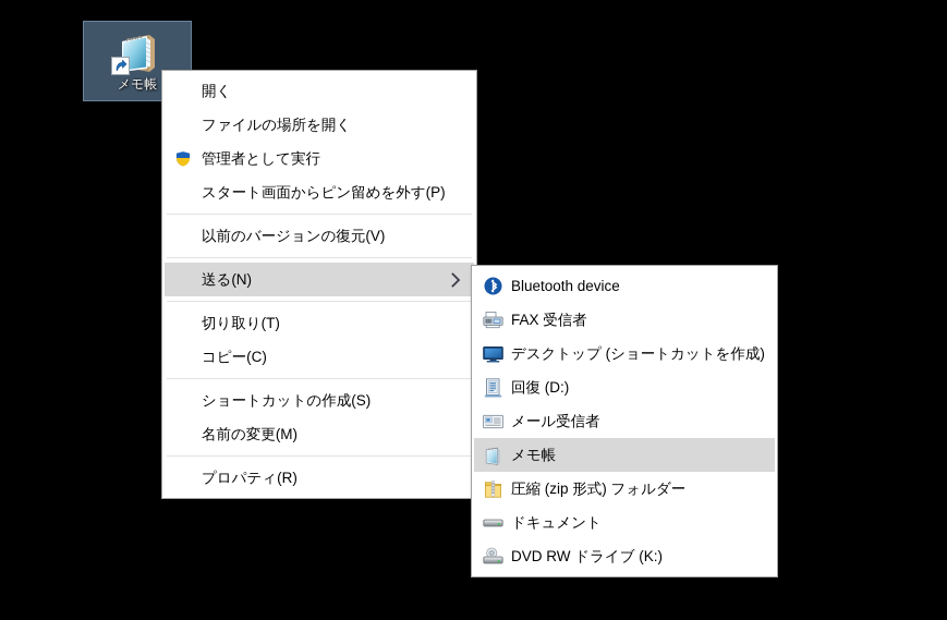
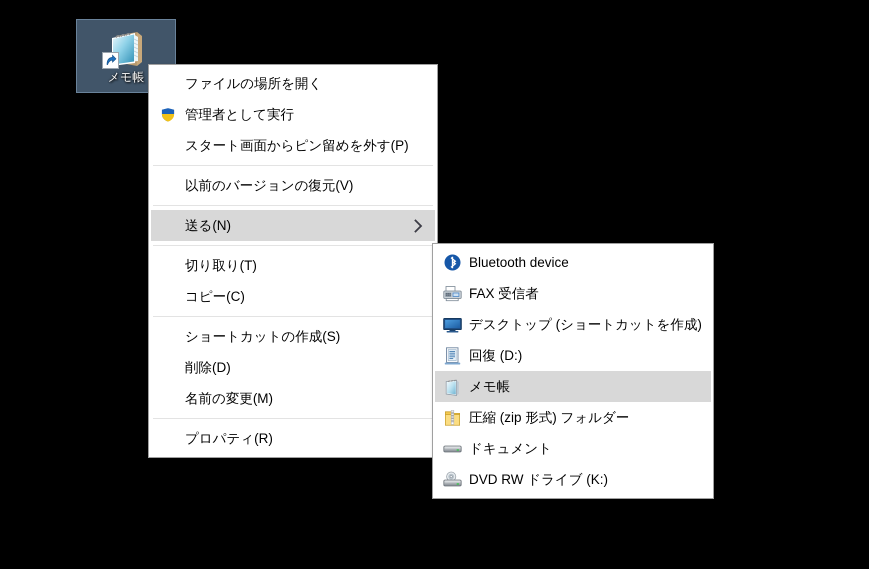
  メモ帳
- 開く
  ファイルの場所を開く
  管理者として実行
  スタート画面からピン留めを外す(P)
  以前のバージョンの復元(V)
  送る(N)
  切り取り(T)
  コピー(C)
  ショートカットの作成(S)
+ 削除(D)
  名前の変更(M)
  プロパティ(R)
  Bluetooth device
  FAX 受信者
  デスクトップ (ショートカットを作成)
  回復 (D:)
- メール受信者
  メモ帳
  圧縮 (zip 形式) フォルダー
  ドキュメント
  DVD RW ドライブ (K:)
